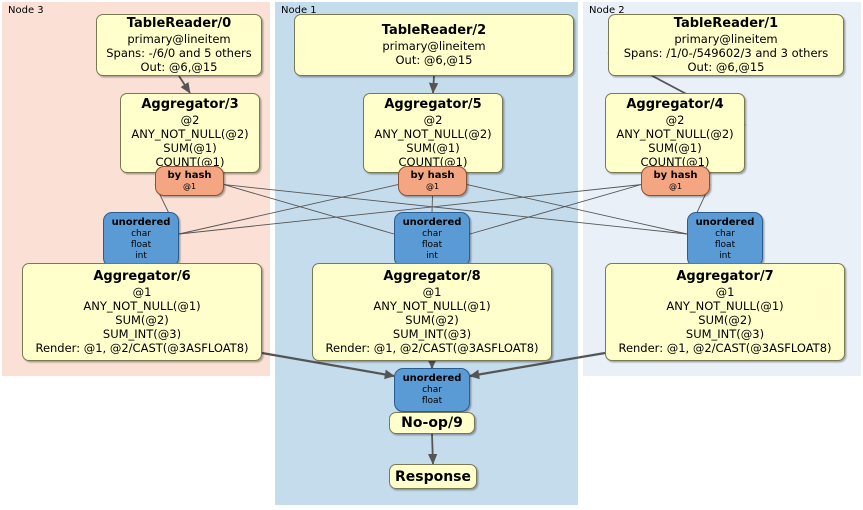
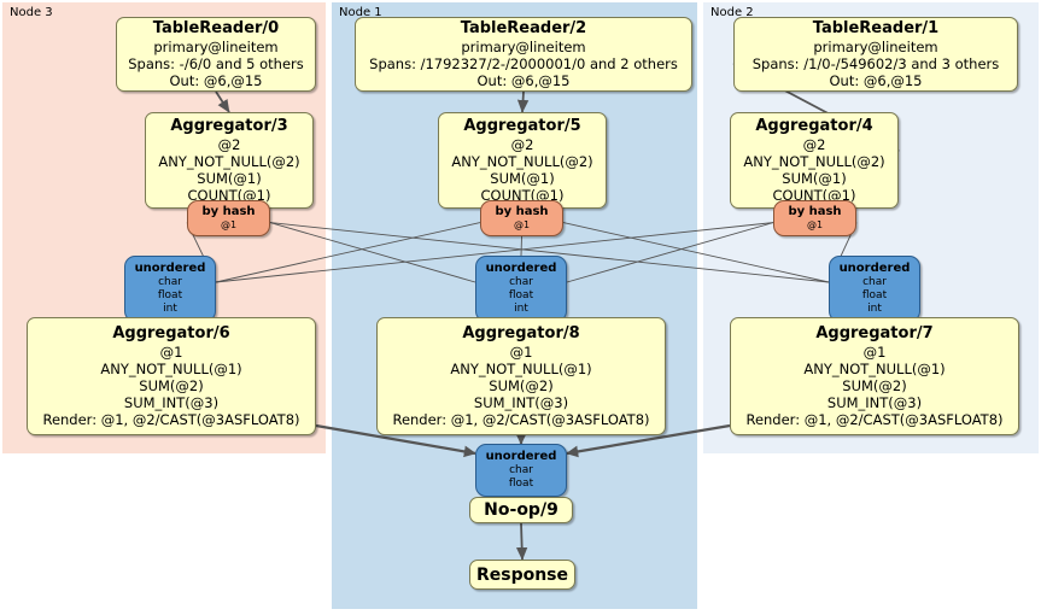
  Node 3
  Node 1
  Node 2
  TableReader/0
  primary@lineitem
  Spans: -/6/0 and 5 others
  Out: @6,@15
  Aggregator/3
  @2
  ANY_NOT_NULL(@2)
  SUM(@1)
  COUNT(@1)
  by hash
  @1
  unordered
  char
  float
  int
  Aggregator/6
  @1
  ANY_NOT_NULL(@1)
  SUM(@2)
  SUM_INT(@3)
  Render: @1, @2/CAST(@3ASFLOAT8)
  TableReader/2
  primary@lineitem
+ Spans: /1792327/2-/2000001/0 and 2 others
  Out: @6,@15
  Aggregator/5
  @2
  ANY_NOT_NULL(@2)
  SUM(@1)
  COUNT(@1)
  by hash
  @1
  unordered
  char
  float
  int
  Aggregator/8
  @1
  ANY_NOT_NULL(@1)
  SUM(@2)
  SUM_INT(@3)
  Render: @1, @2/CAST(@3ASFLOAT8)
  TableReader/1
  primary@lineitem
  Spans: /1/0-/549602/3 and 3 others
  Out: @6,@15
  Aggregator/4
  @2
  ANY_NOT_NULL(@2)
  SUM(@1)
  COUNT(@1)
  by hash
  @1
  unordered
  char
  float
  int
  Aggregator/7
  @1
  ANY_NOT_NULL(@1)
  SUM(@2)
  SUM_INT(@3)
  Render: @1, @2/CAST(@3ASFLOAT8)
  unordered
  char
  float
  No-op/9
  Response
